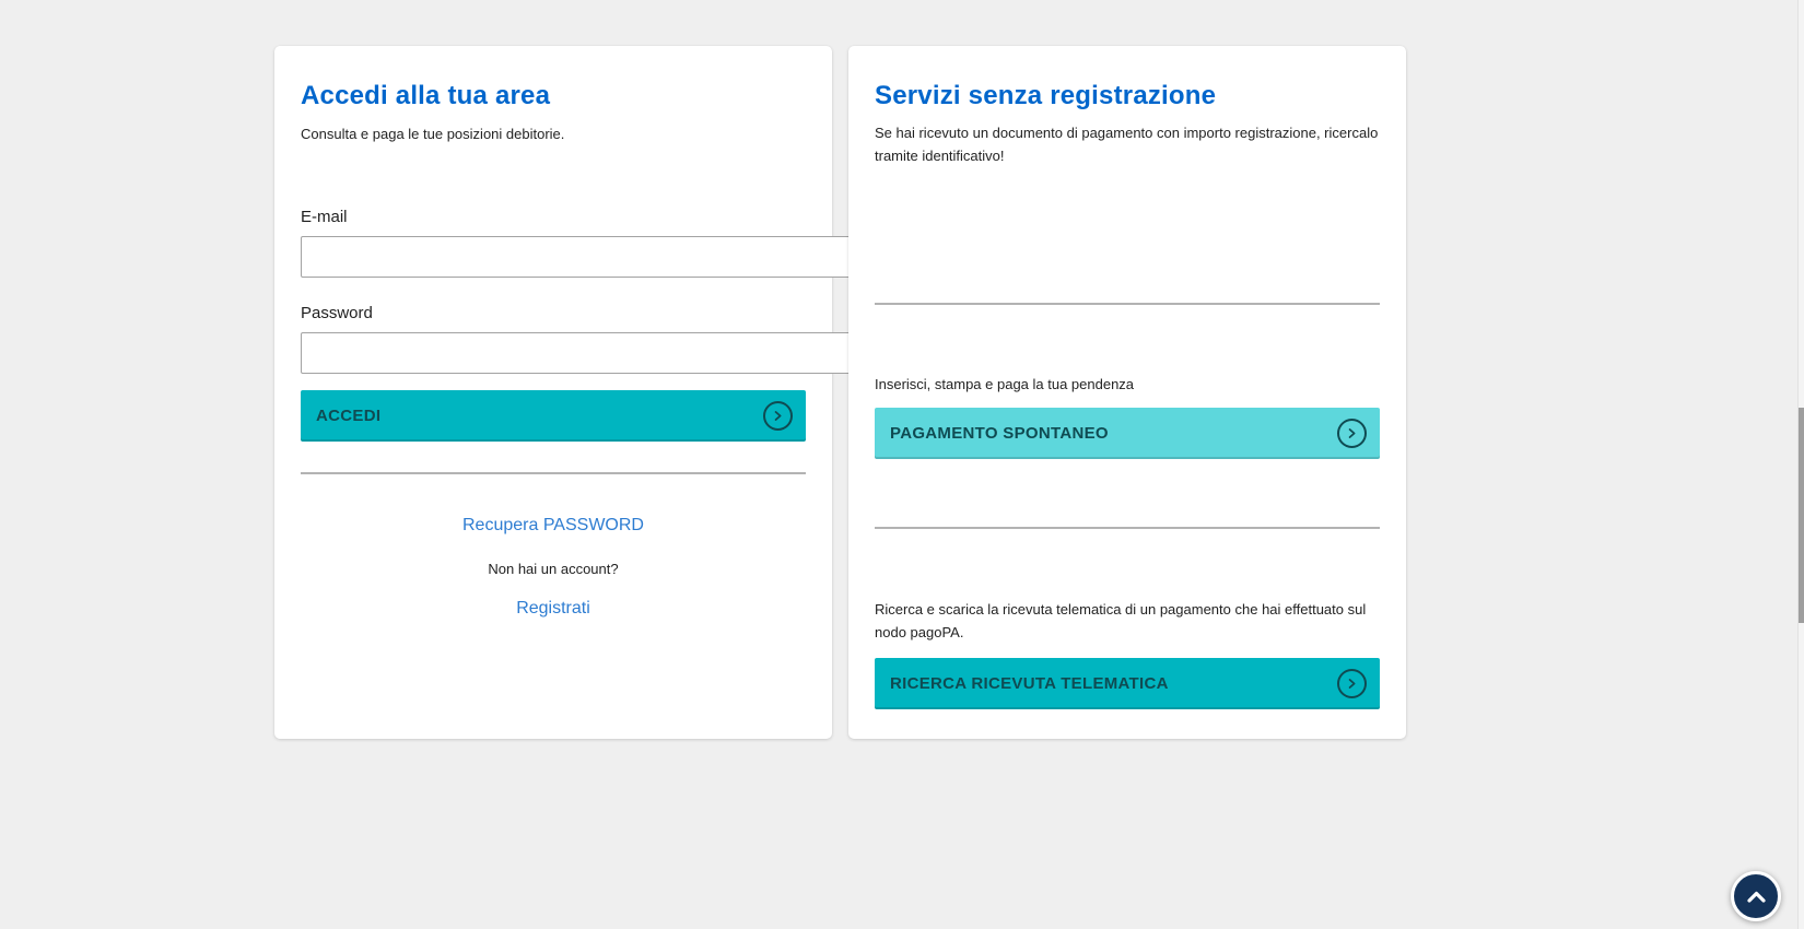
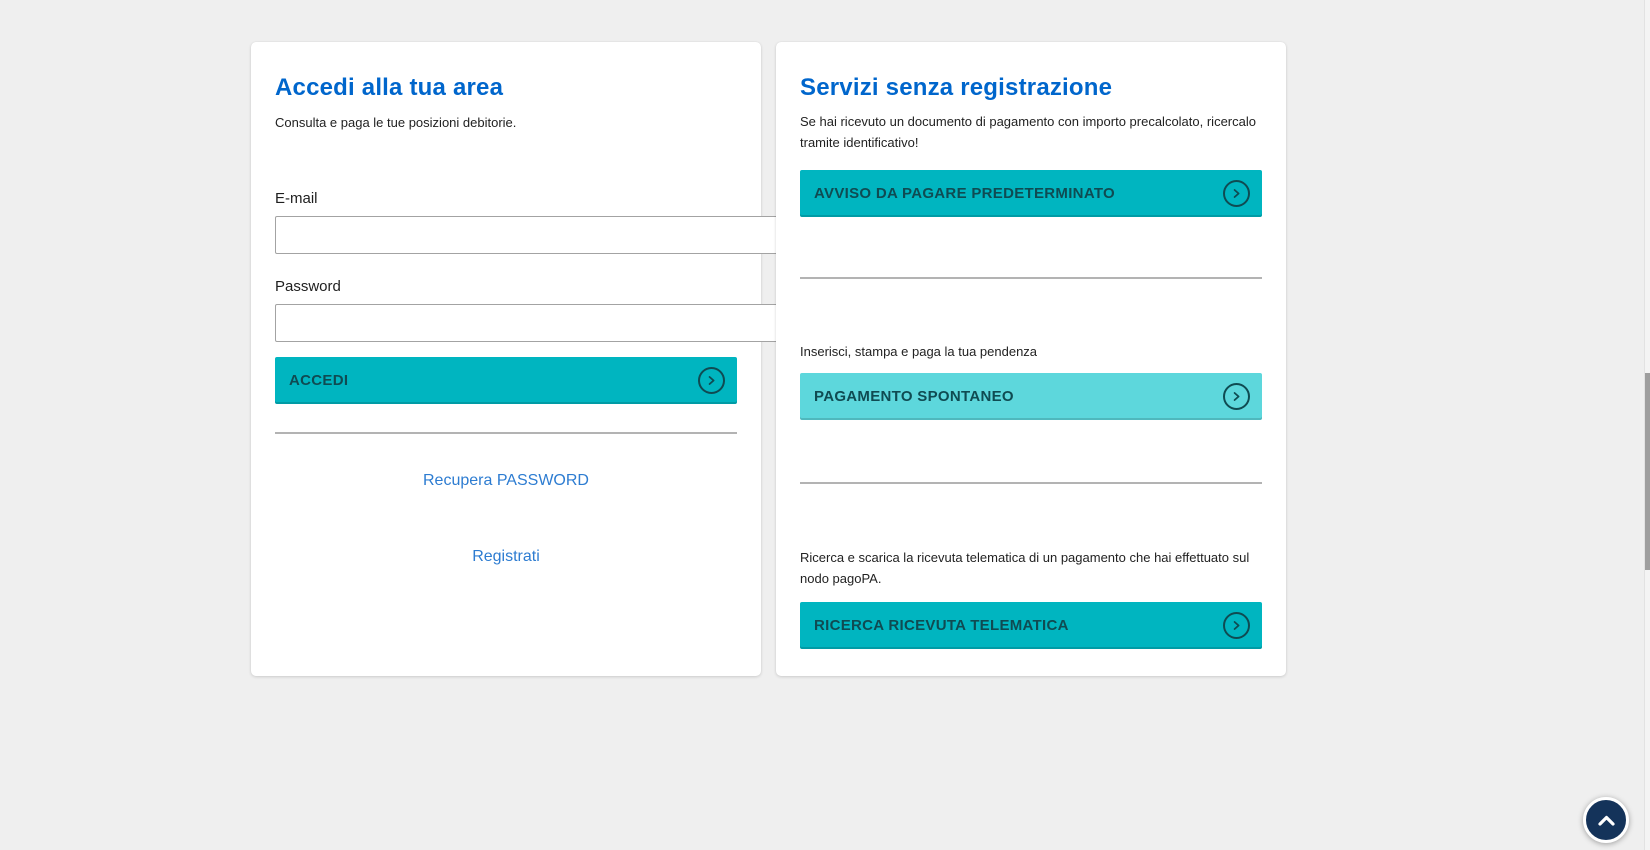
  Accedi alla tua area
  Consulta e paga le tue posizioni debitorie.
  E-mail
  Password
  ACCEDI
  Recupera PASSWORD
- Non hai un account?
  Registrati
  Servizi senza registrazione
- Se hai ricevuto un documento di pagamento con importo registrazione, ricercalo tramite identificativo!
+ Se hai ricevuto un documento di pagamento con importo precalcolato, ricercalo tramite identificativo!
+ AVVISO DA PAGARE PREDETERMINATO
  Inserisci, stampa e paga la tua pendenza
  PAGAMENTO SPONTANEO
  Ricerca e scarica la ricevuta telematica di un pagamento che hai effettuato sul nodo pagoPA.
  RICERCA RICEVUTA TELEMATICA
